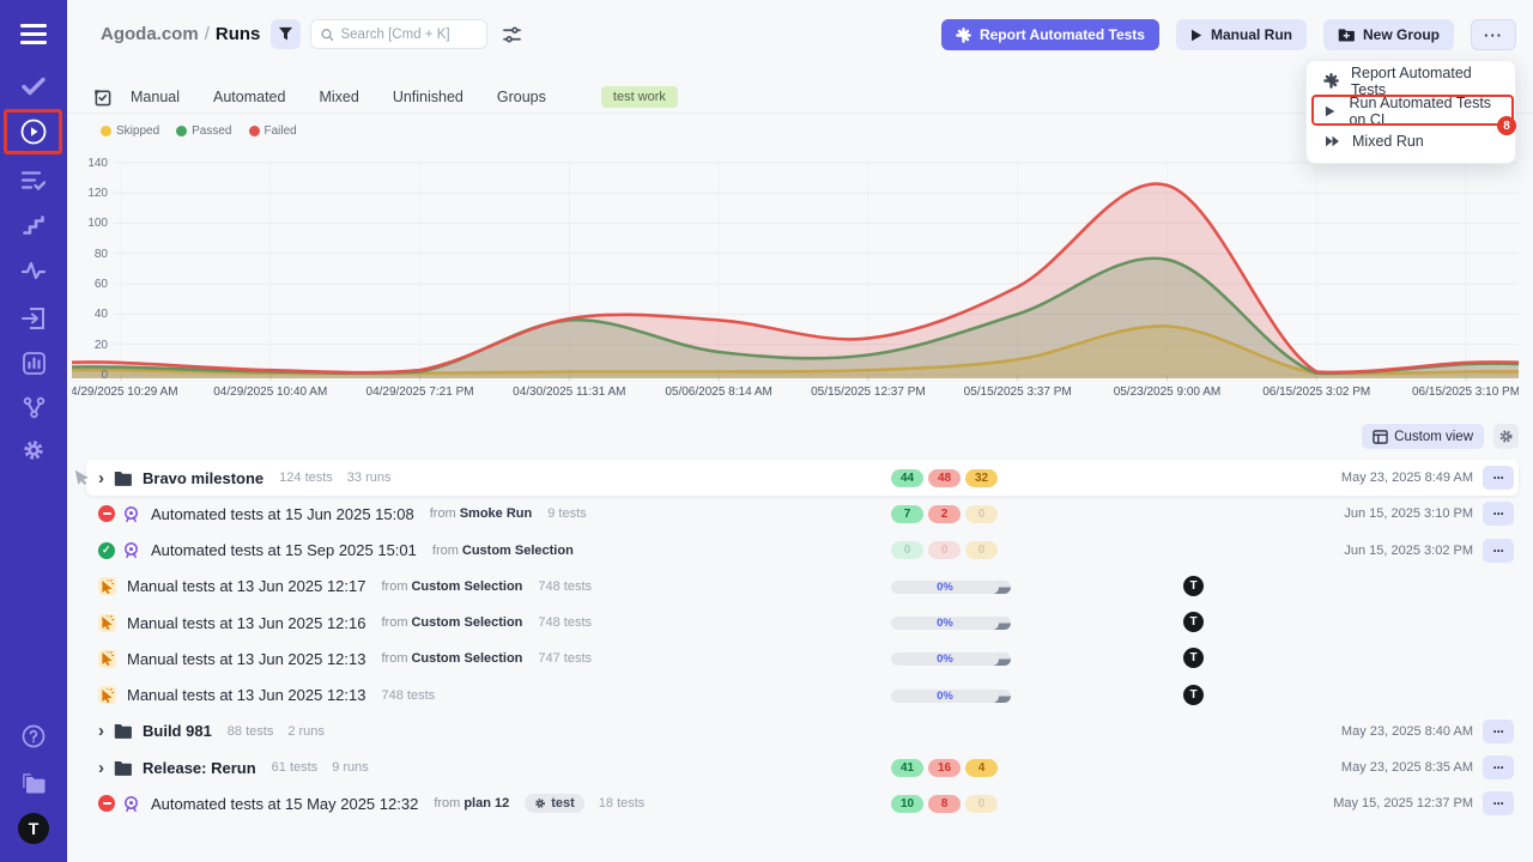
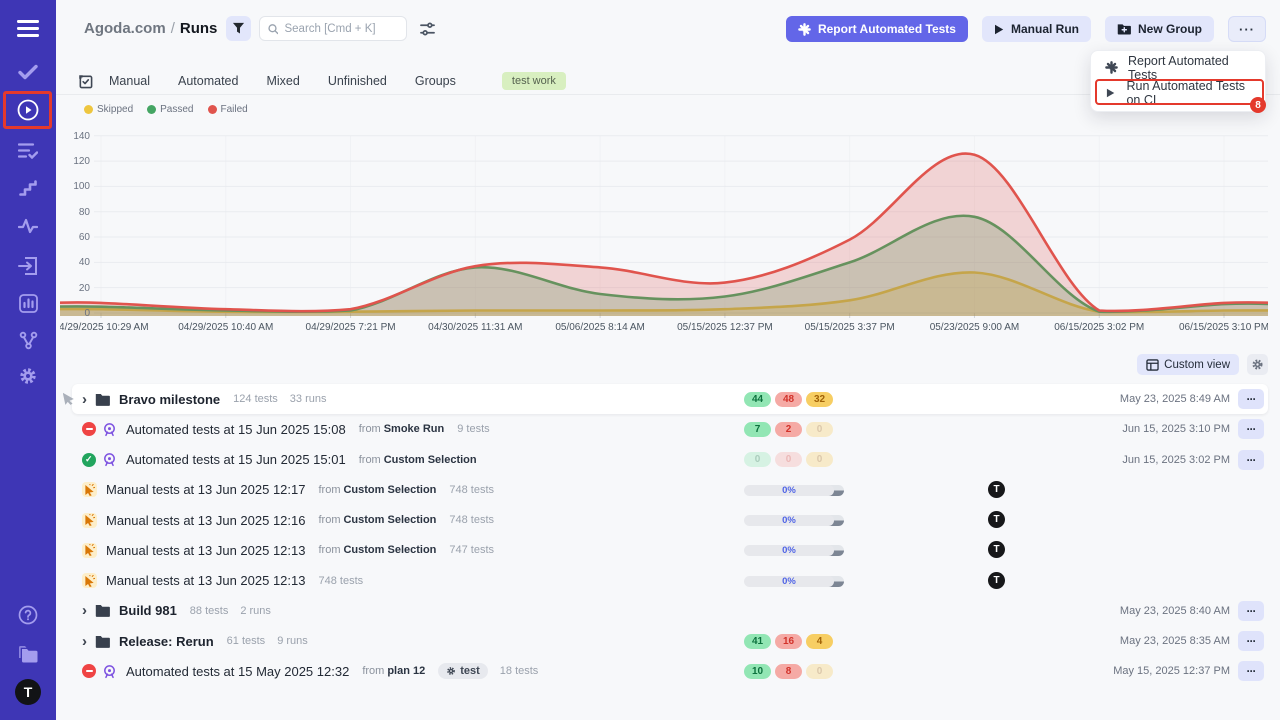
  T
  Agoda.com / Runs
  Search [Cmd + K]
  Report Automated Tests
  Manual Run
  New Group
  ···
  Manual
  Automated
  Mixed
  Unfinished
  Groups
  test work
  Skipped
  Passed
  Failed
  0
  20
  40
  60
  80
  100
  120
  140
  4/29/2025 10:29 AM
  04/29/2025 10:40 AM
  04/29/2025 7:21 PM
  04/30/2025 11:31 AM
  05/06/2025 8:14 AM
  05/15/2025 12:37 PM
  05/15/2025 3:37 PM
  05/23/2025 9:00 AM
  06/15/2025 3:02 PM
  06/15/2025 3:10 PM
  Custom view
  ›
  Bravo milestone
  124 tests
  33 runs
  44
  48
  32
  May 23, 2025 8:49 AM
  ···
  Automated tests at 15 Jun 2025 15:08
  from Smoke Run
  9 tests
  7
  2
  0
  Jun 15, 2025 3:10 PM
  ···
- Automated tests at 15 Sep 2025 15:01
+ Automated tests at 15 Jun 2025 15:01
  from Custom Selection
  0
  0
  0
  Jun 15, 2025 3:02 PM
  ···
  Manual tests at 13 Jun 2025 12:17
  from Custom Selection
  748 tests
  0%
  T
  Manual tests at 13 Jun 2025 12:16
  from Custom Selection
  748 tests
  0%
  T
  Manual tests at 13 Jun 2025 12:13
  from Custom Selection
  747 tests
  0%
  T
  Manual tests at 13 Jun 2025 12:13
  748 tests
  0%
  T
  ›
  Build 981
  88 tests
  2 runs
  May 23, 2025 8:40 AM
  ···
  ›
  Release: Rerun
  61 tests
  9 runs
  41
  16
  4
  May 23, 2025 8:35 AM
  ···
  Automated tests at 15 May 2025 12:32
  from plan 12
  test
  18 tests
  10
  8
  0
  May 15, 2025 12:37 PM
  ···
  Report Automated Tests
  Run Automated Tests on CI
- Mixed Run
  8
